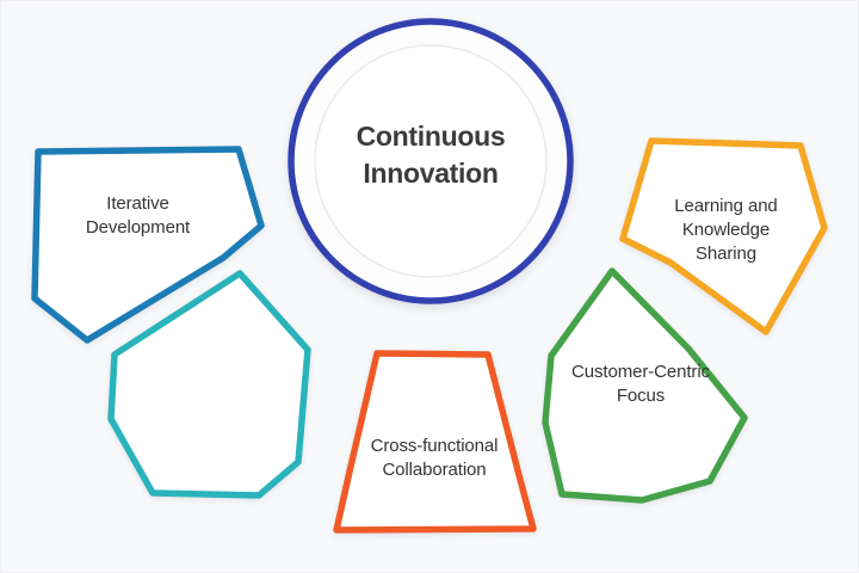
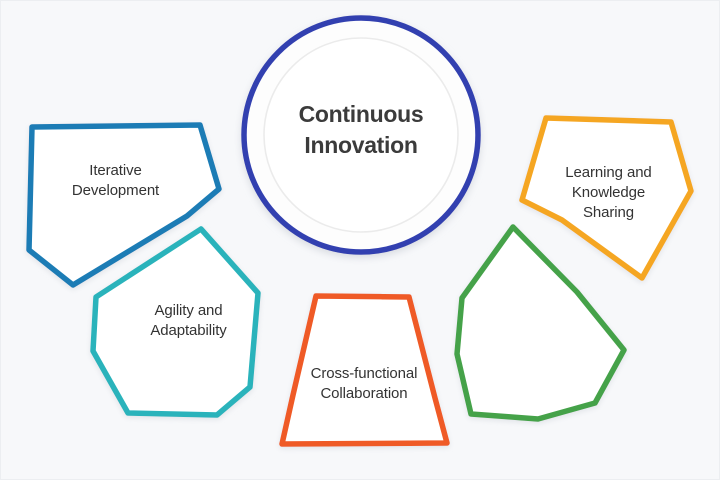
  Continuous
  Innovation
  Iterative
  Development
+ Agility and
+ Adaptability
  Cross-functional
  Collaboration
- Customer-Centric
- Focus
  Learning and
  Knowledge
  Sharing
